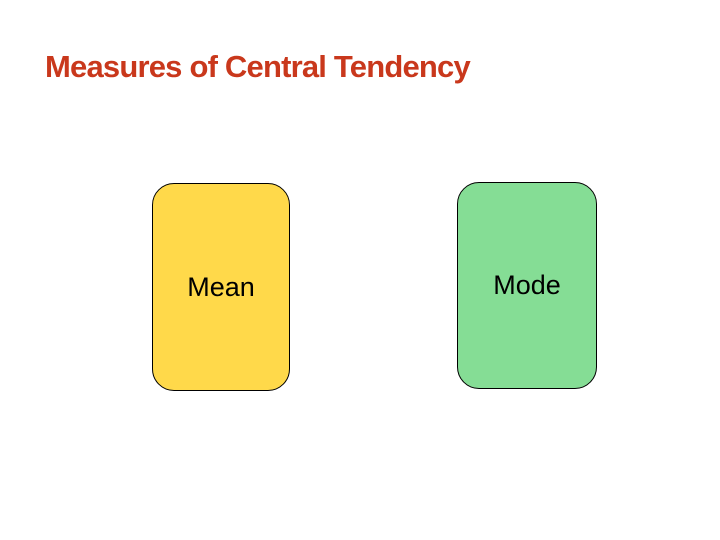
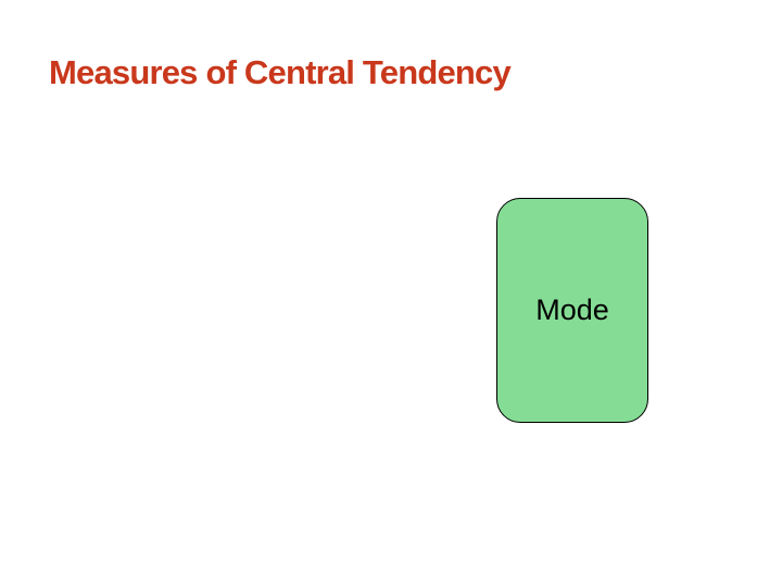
  Measures of Central Tendency
- Mean
  Mode
